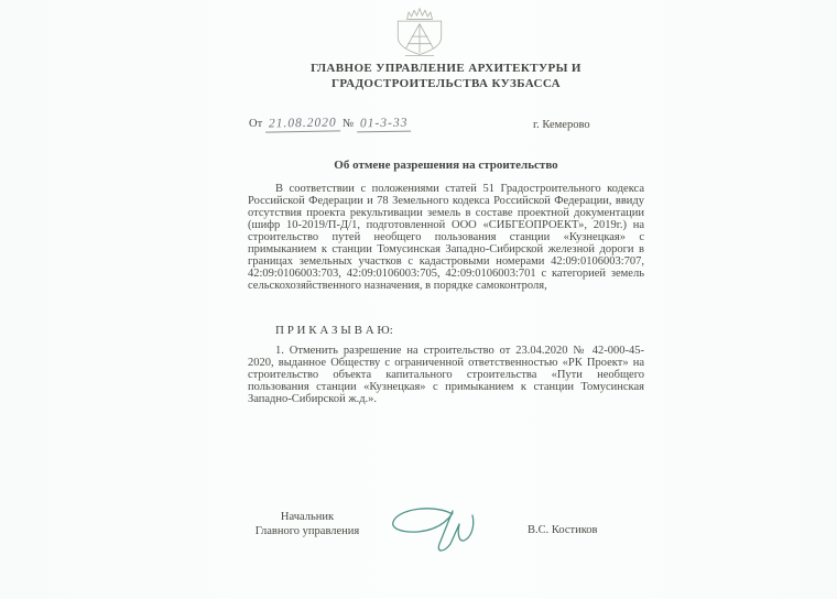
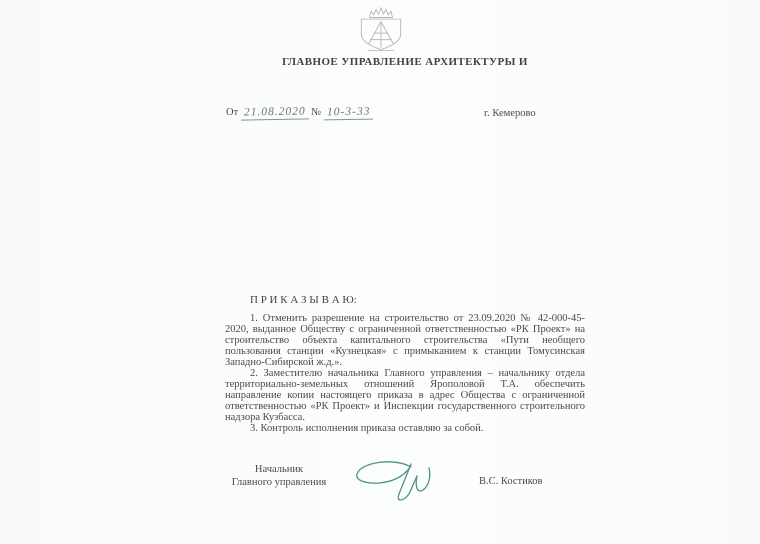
  ГЛАВНОЕ УПРАВЛЕНИЕ АРХИТЕКТУРЫ И
- ГРАДОСТРОИТЕЛЬСТВА КУЗБАССА
- От 21.08.2020 № 01-3-33
+ От 21.08.2020 № 10-3-33
  г. Кемерово
- Об отмене разрешения на строительство
- В соответствии с положениями статей 51 Градостроительного кодекса Российской Федерации и 78 Земельного кодекса Российской Федерации, ввиду отсутствия проекта рекультивации земель в составе проектной документации (шифр 10-2019/П-Д/1, подготовленной ООО «СИБГЕОПРОЕКТ», 2019г.) на строительство путей необщего пользования станции «Кузнецкая» с примыканием к станции Томусинская Западно-Сибирской железной дороги в границах земельных участков с кадастровыми номерами 42:09:0106003:707, 42:09:0106003:703, 42:09:0106003:705, 42:09:0106003:701 с категорией земель сельскохозяйственного назначения, в порядке самоконтроля,
  П Р И К А З Ы В А Ю:
- 1. Отменить разрешение на строительство от 23.04.2020 № 42-000-45-2020, выданное Обществу с ограниченной ответственностью «РК Проект» на строительство объекта капитального строительства «Пути необщего пользования станции «Кузнецкая» с примыканием к станции Томусинская Западно-Сибирской ж.д.».
+ 1. Отменить разрешение на строительство от 23.09.2020 № 42-000-45-2020, выданное Обществу с ограниченной ответственностью «РК Проект» на строительство объекта капитального строительства «Пути необщего пользования станции «Кузнецкая» с примыканием к станции Томусинская Западно-Сибирской ж.д.».
+ 2. Заместителю начальника Главного управления – начальнику отдела территориально-земельных отношений Ярополовой Т.А. обеспечить направление копии настоящего приказа в адрес Общества с ограниченной ответственностью «РК Проект» и Инспекции государственного строительного надзора Кузбасса.
+ 3. Контроль исполнения приказа оставляю за собой.
  Начальник
  Главного управления
  В.С. Костиков
